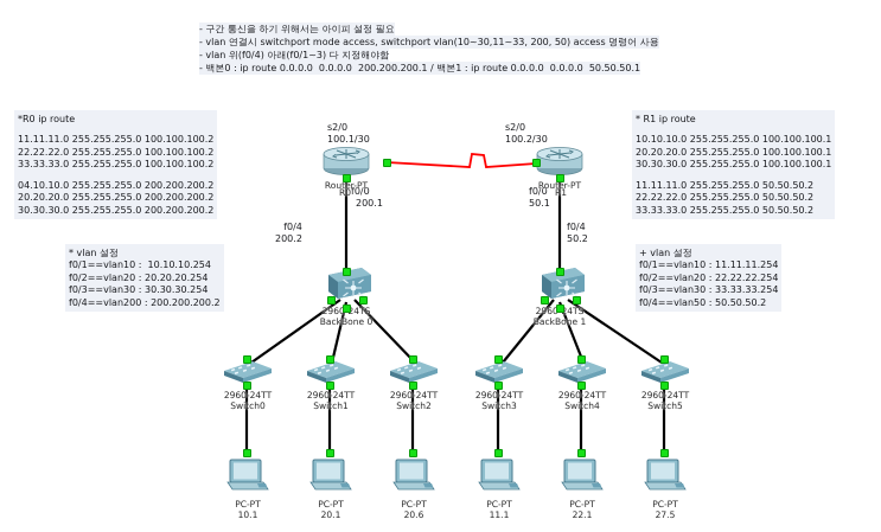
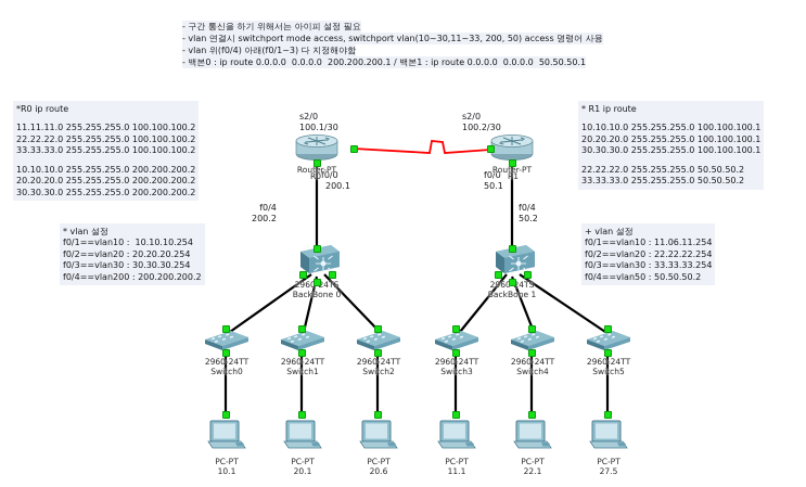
  - 구간 통신을 하기 위해서는 아이피 설정 필요
  - vlan 연결시 switchport mode access, switchport vlan(10~30,11~33, 200, 50) access 명령어 사용
  - vlan 위(f0/4) 아래(f0/1~3) 다 지정해야함
  - 백본0 : ip route 0.0.0.0 0.0.0.0 200.200.200.1 / 백본1 : ip route 0.0.0.0 0.0.0.0 50.50.50.1
  *R0 ip route
  11.11.11.0 255.255.255.0 100.100.100.2
  22.22.22.0 255.255.255.0 100.100.100.2
  33.33.33.0 255.255.255.0 100.100.100.2
- 04.10.10.0 255.255.255.0 200.200.200.2
+ 10.10.10.0 255.255.255.0 200.200.200.2
  20.20.20.0 255.255.255.0 200.200.200.2
  30.30.30.0 255.255.255.0 200.200.200.2
  * R1 ip route
  10.10.10.0 255.255.255.0 100.100.100.1
  20.20.20.0 255.255.255.0 100.100.100.1
  30.30.30.0 255.255.255.0 100.100.100.1
- 11.11.11.0 255.255.255.0 50.50.50.2
  22.22.22.0 255.255.255.0 50.50.50.2
  33.33.33.0 255.255.255.0 50.50.50.2
  * vlan 설정
  f0/1==vlan10 : 10.10.10.254
  f0/2==vlan20 : 20.20.20.254
  f0/3==vlan30 : 30.30.30.254
  f0/4==vlan200 : 200.200.200.2
  + vlan 설정
- f0/1==vlan10 : 11.11.11.254
+ f0/1==vlan10 : 11.06.11.254
  f0/2==vlan20 : 22.22.22.254
  f0/3==vlan30 : 33.33.33.254
  f0/4==vlan50 : 50.50.50.2
  s2/0
  100.1/30
  s2/0
  100.2/30
  f0/0
  200.1
  f0/0
  50.1
  f0/4
  200.2
  f0/4
  50.2
  Router-PT
  R0
  Router-PT
  R1
  BackBone 0
  BackBone 1
  2960-24TT
  Switch0
  2960-24TT
  Switch1
  2960-24TT
  Switch2
  2960-24TT
  Switch3
  2960-24TT
  Switch4
  2960-24TT
  Switch5
  PC-PT
  10.1
  PC-PT
  20.1
  PC-PT
  20.6
  PC-PT
  11.1
  PC-PT
  22.1
  PC-PT
  27.5
